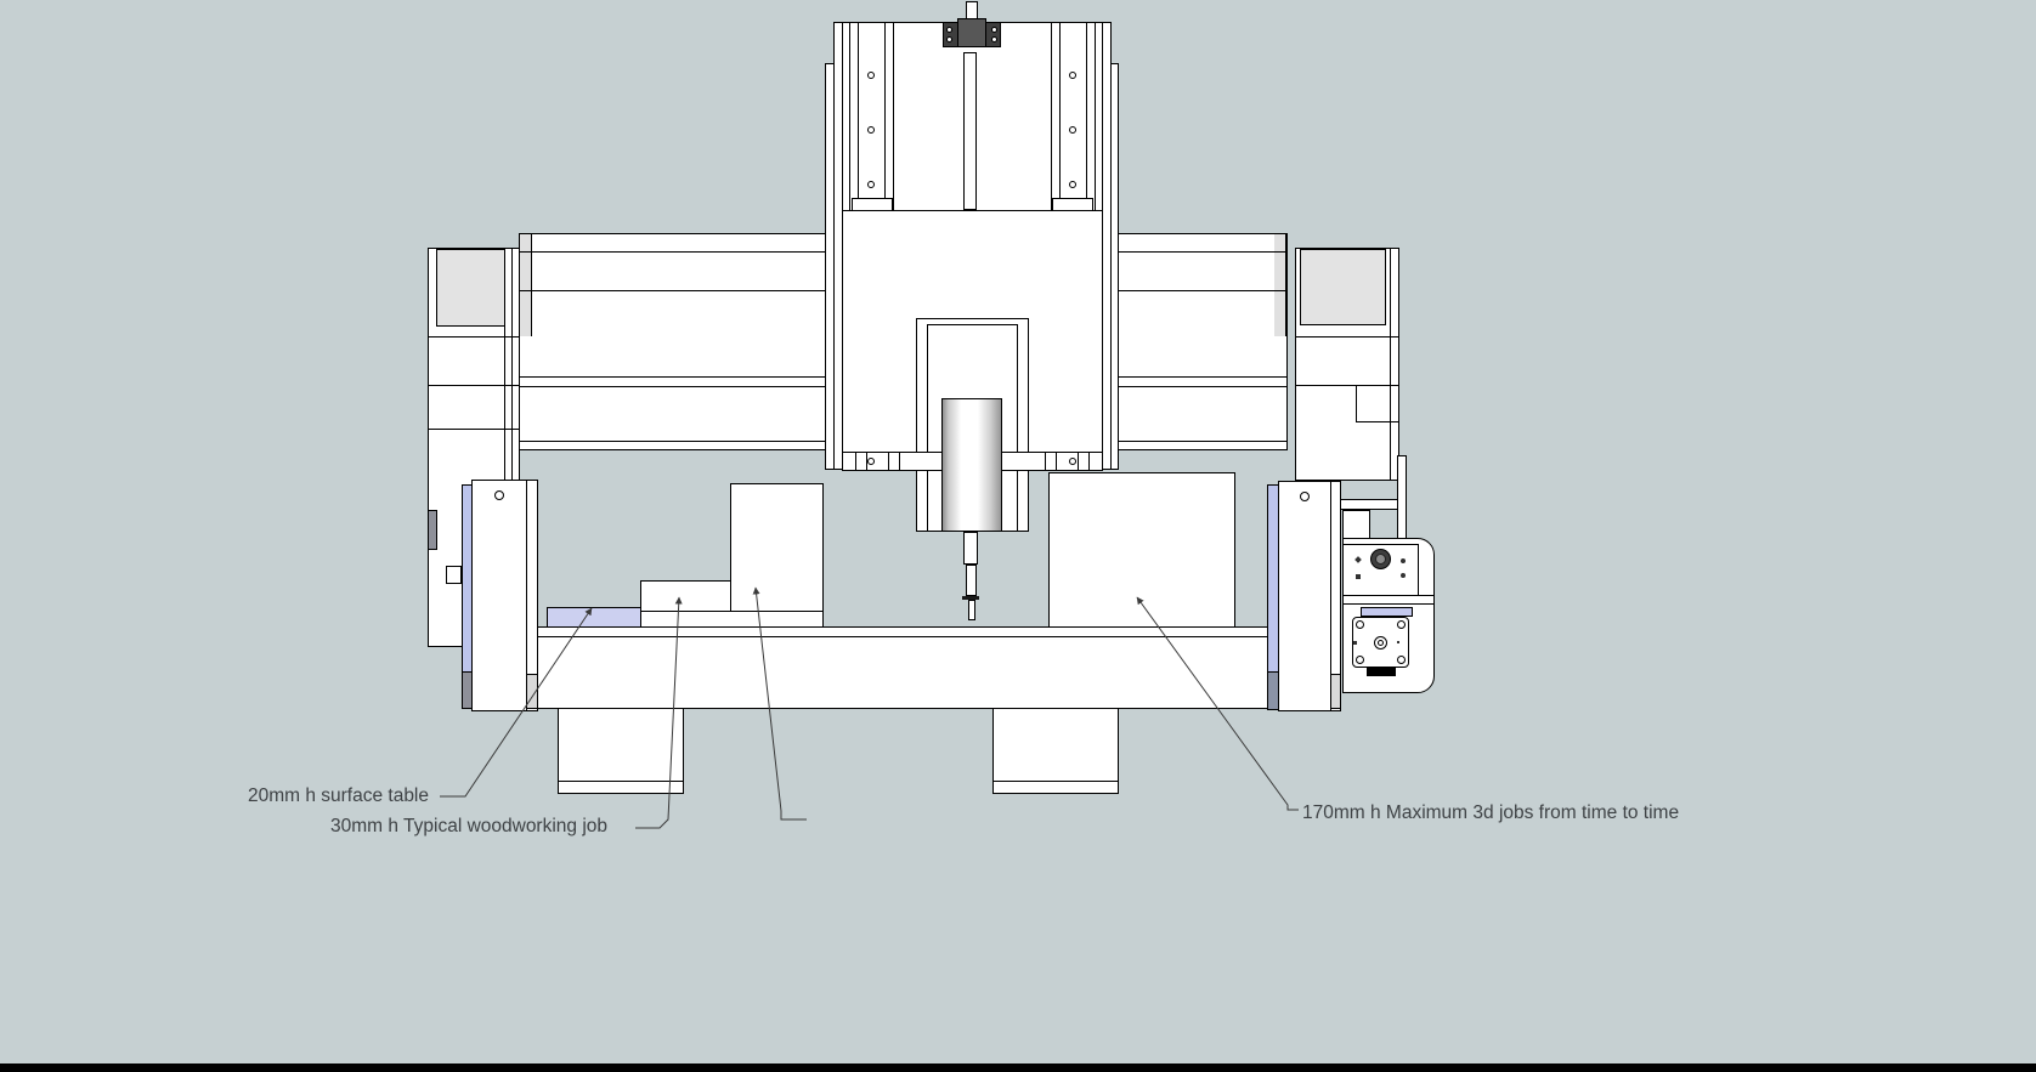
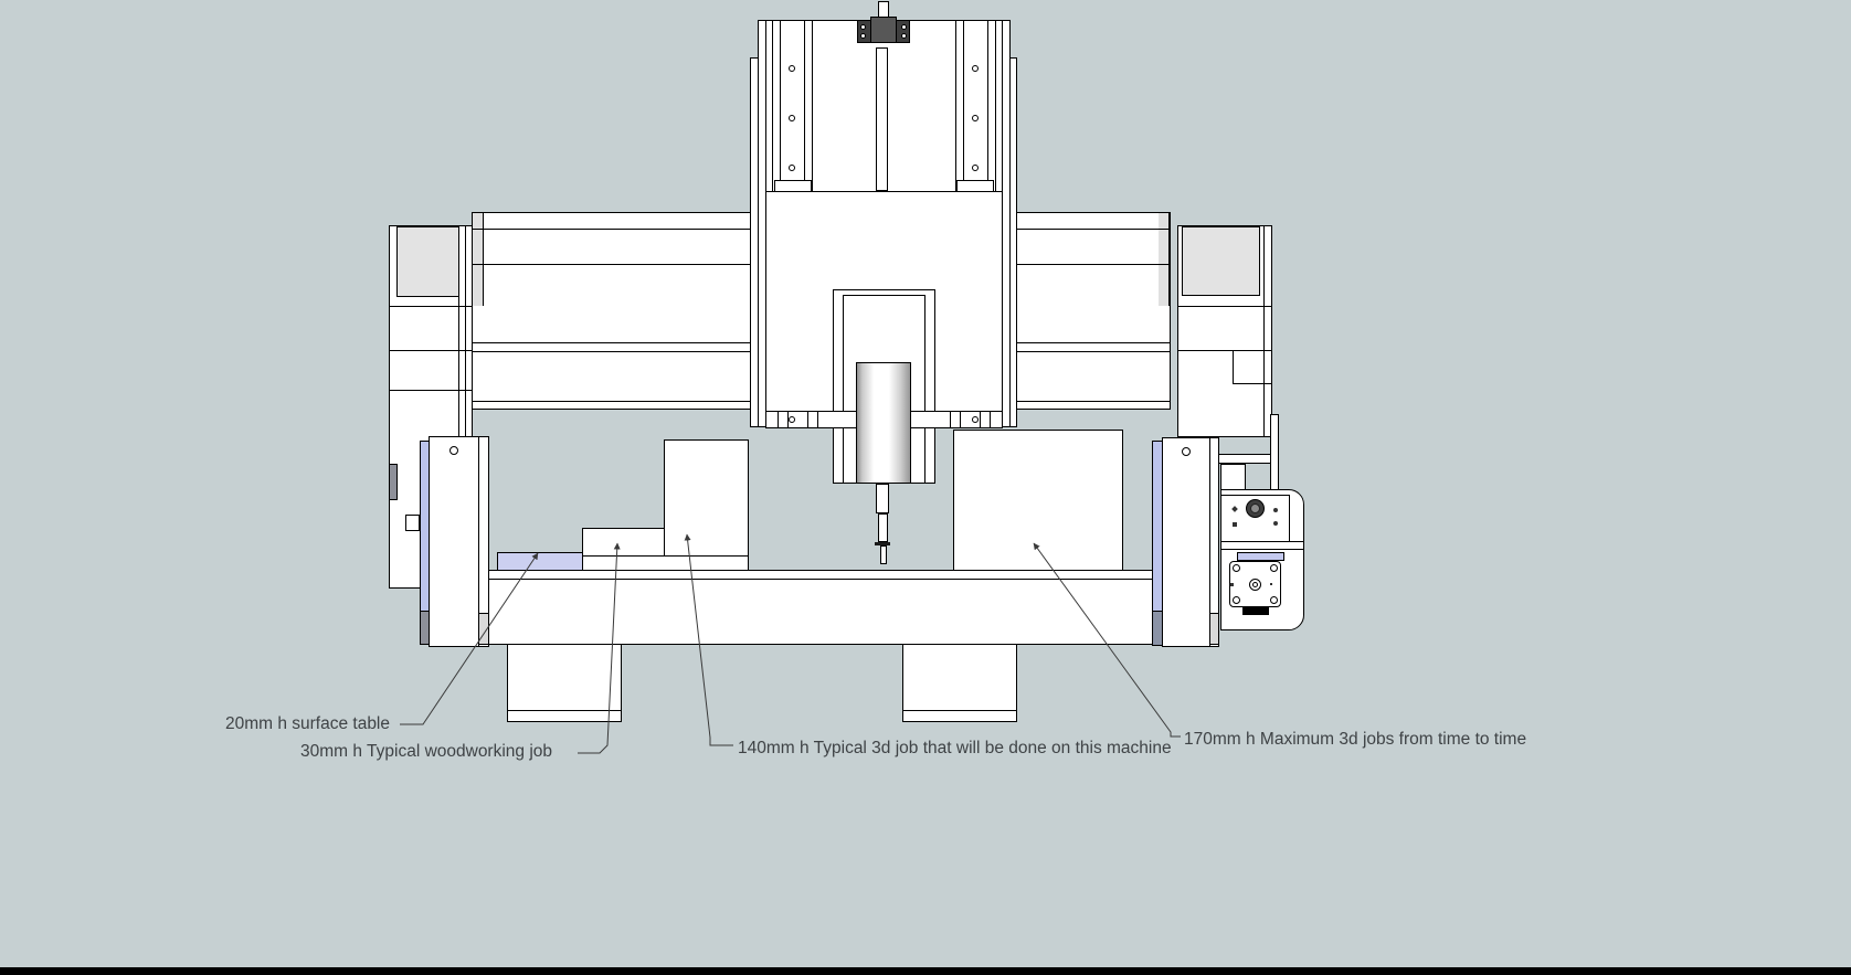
  20mm h surface table
  30mm h Typical woodworking job
+ 140mm h Typical 3d job that will be done on this machine
  170mm h Maximum 3d jobs from time to time
